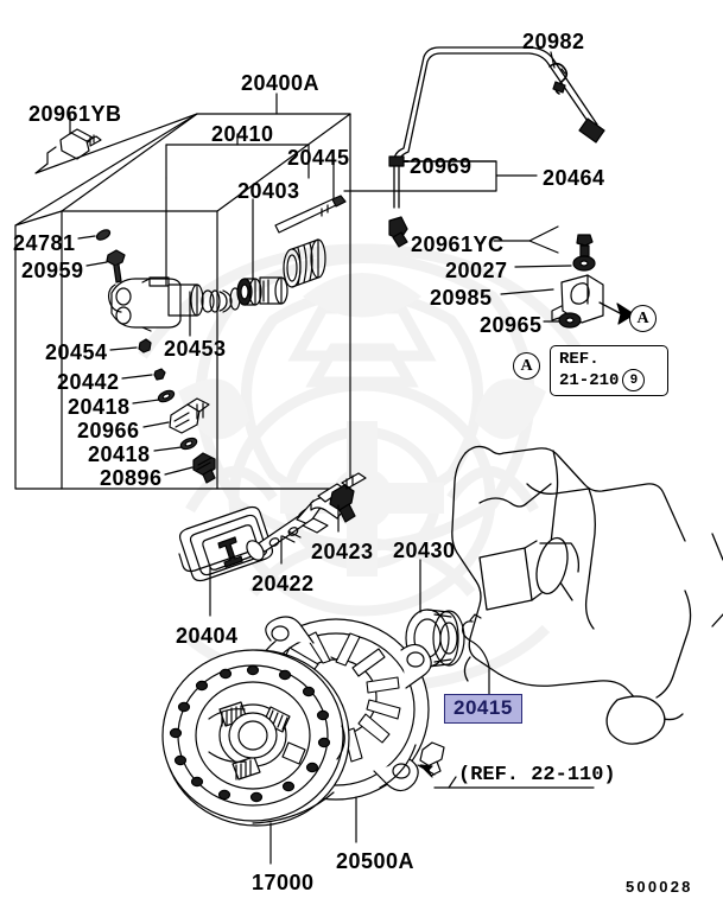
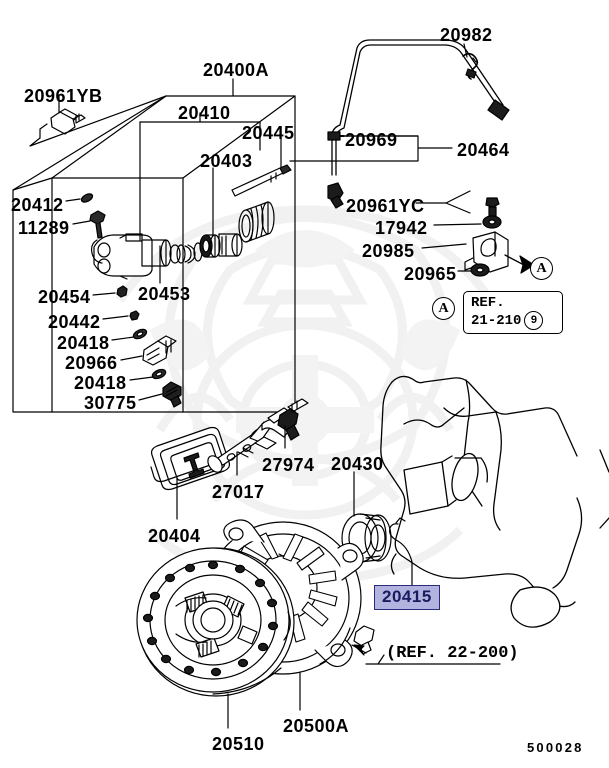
  20961YB
  20400A
  20410
  20445
  20403
- 24781
+ 20412
- 20959
+ 11289
  20453
  20454
  20442
  20418
  20966
  20418
- 20896
+ 30775
  20982
  20969
  20464
  20961YC
- 20027
+ 17942
  20985
  20965
- 20423
+ 27974
  20430
- 20422
+ 27017
  20404
  20500A
- 17000
+ 20510
  20415
- (REF. 22-110)
+ (REF. 22-200)
  A
  A
  REF.
  21-210
  9
  500028
